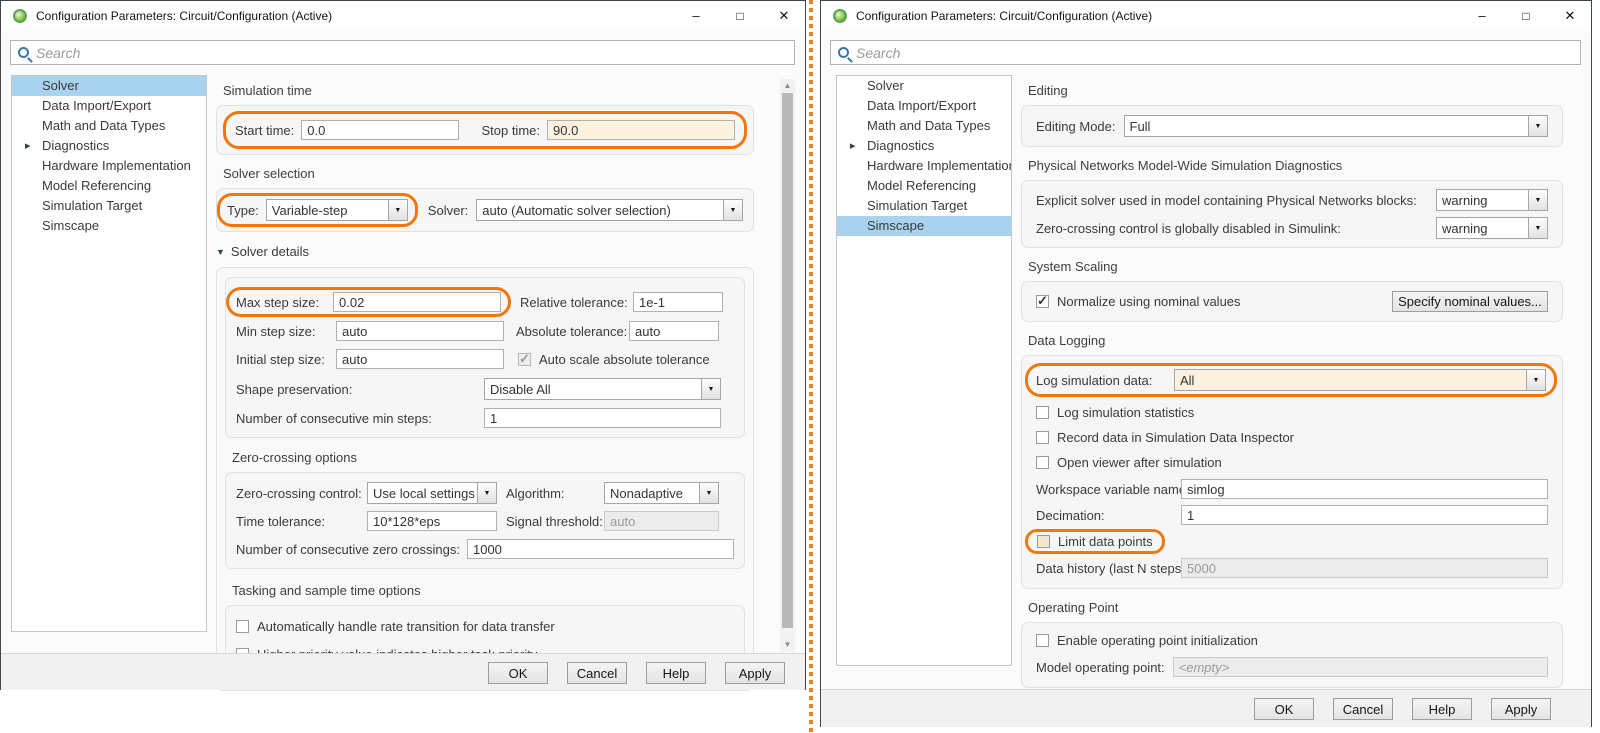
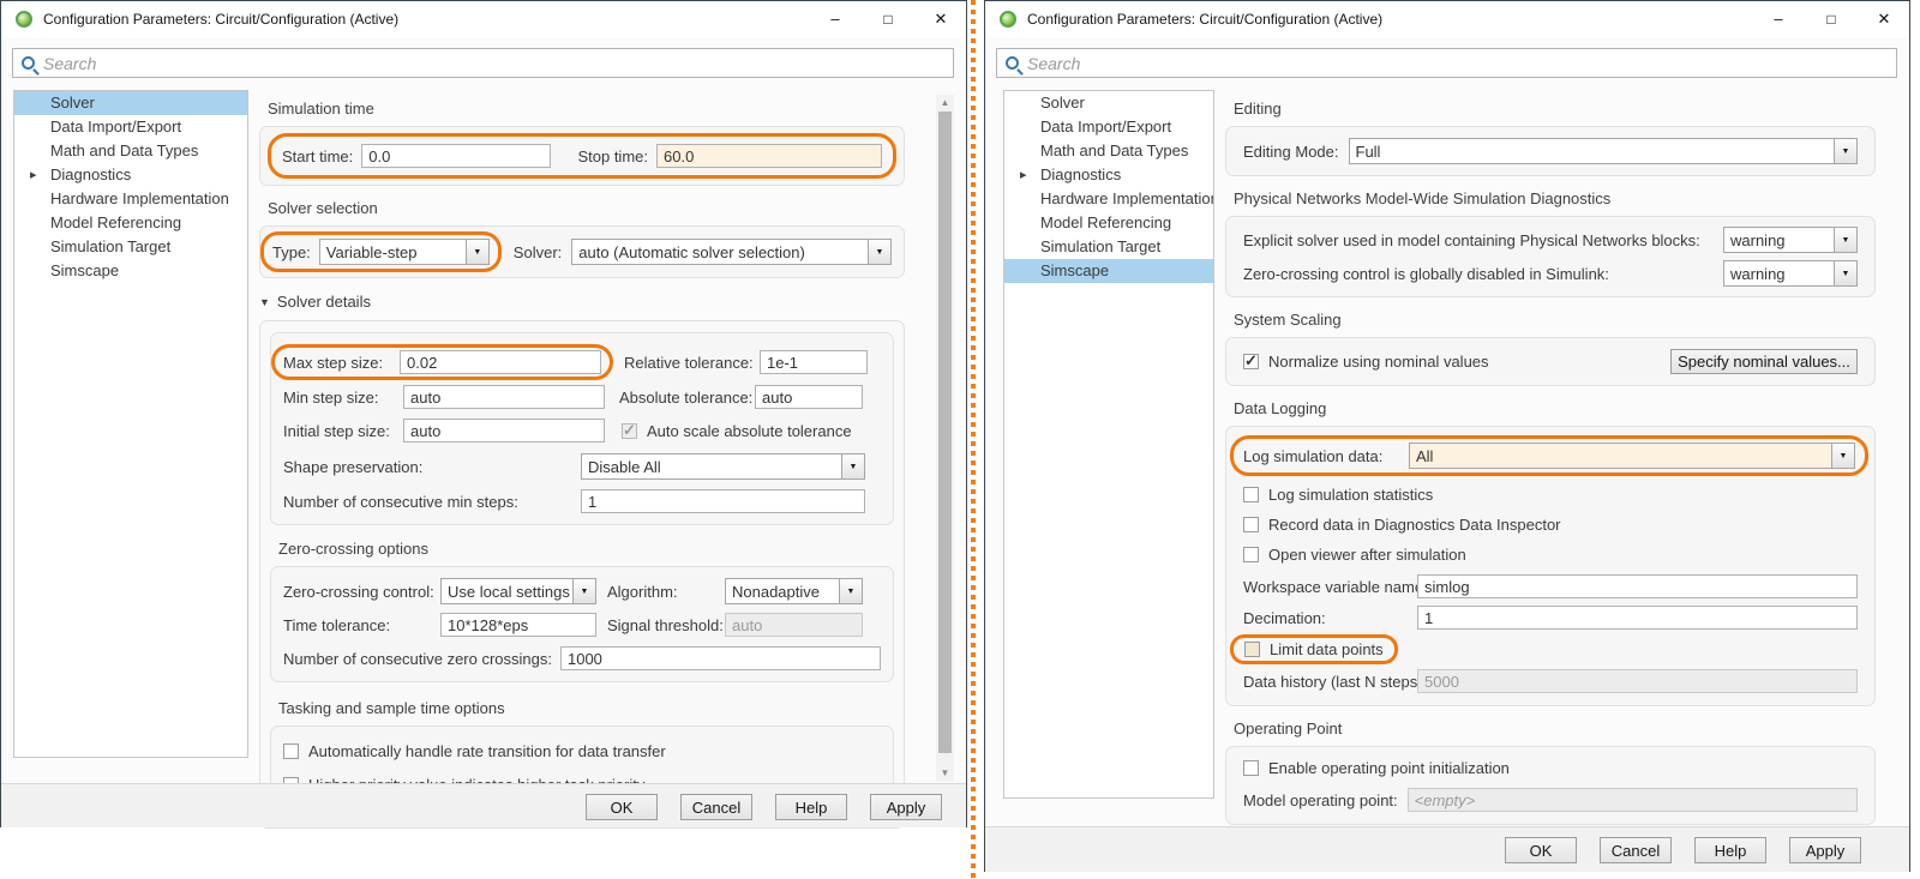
  Configuration Parameters: Circuit/Configuration (Active)
  –
  □
  ✕
  Search
  Solver
  Data Import/Export
  Math and Data Types
  Diagnostics
  Hardware Implementation
  Model Referencing
  Simulation Target
  Simscape
  Simulation time
  Start time:
  0.0
  Stop time:
- 90.0
+ 60.0
  Solver selection
  Type:
  Variable-step
  Solver:
  auto (Automatic solver selection)
  ▼
  Solver details
  Max step size:
  0.02
  Relative tolerance:
  1e-1
  Min step size:
  auto
  Absolute tolerance:
  auto
  Initial step size:
  auto
  Auto scale absolute tolerance
  Shape preservation:
  Disable All
  Number of consecutive min steps:
  1
  Zero-crossing options
  Zero-crossing control:
  Use local settings
  Algorithm:
  Nonadaptive
  Time tolerance:
  10*128*eps
  Signal threshold:
  auto
  Number of consecutive zero crossings:
  1000
  Tasking and sample time options
  Automatically handle rate transition for data transfer
  ▲
  ▼
  OK
  Cancel
  Help
  Apply
  Configuration Parameters: Circuit/Configuration (Active)
  –
  □
  ✕
  Search
  Solver
  Data Import/Export
  Math and Data Types
  Diagnostics
  Hardware Implementatio
  Model Referencing
  Simulation Target
  Simscape
  Editing
  Editing Mode:
  Full
  Physical Networks Model-Wide Simulation Diagnostics
  Explicit solver used in model containing Physical Networks blocks:
  warning
  Zero-crossing control is globally disabled in Simulink:
  warning
  System Scaling
  Normalize using nominal values
  Specify nominal values...
  Data Logging
  Log simulation data:
  All
  Log simulation statistics
- Record data in Simulation Data Inspector
+ Record data in Diagnostics Data Inspector
  Open viewer after simulation
  Workspace variable nam
  simlog
  Decimation:
  1
  Limit data points
  Data history (last N steps
  5000
  Operating Point
  Enable operating point initialization
  Model operating point:
  <empty>
  OK
  Cancel
  Help
  Apply
